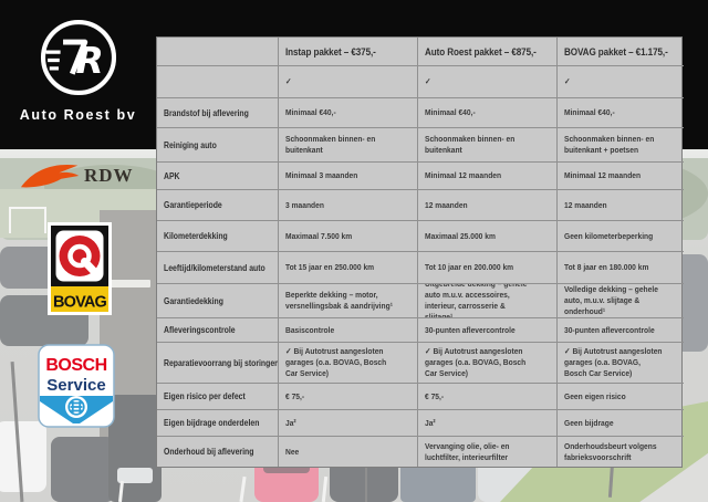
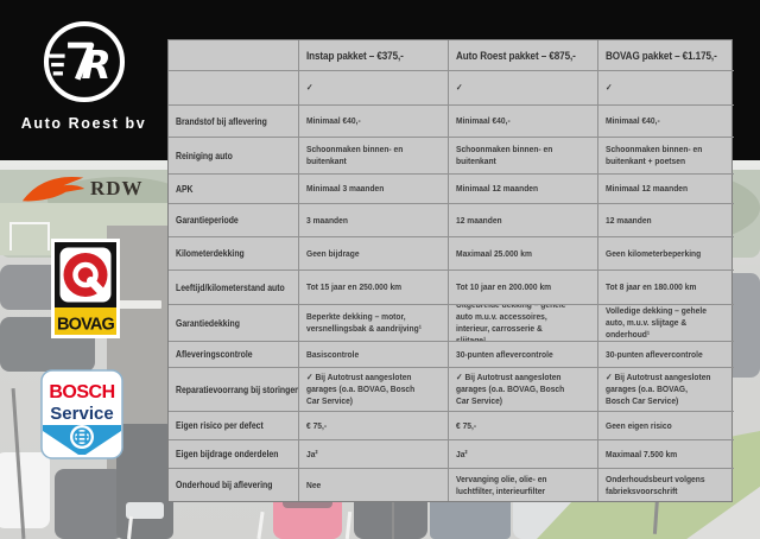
  R
  Auto Roest bv
  RDW
  BOVAG
  BOSCH
  Service
  Instap pakket – €375,-
  Auto Roest pakket – €875,-
  BOVAG pakket – €1.175,-
  ✓
  ✓
  ✓
  Brandstof bij aflevering
  Minimaal €40,-
  Minimaal €40,-
  Minimaal €40,-
  Reiniging auto
  Schoonmaken binnen- en buitenkant
  Schoonmaken binnen- en buitenkant
  Schoonmaken binnen- en buitenkant + poetsen
  APK
  Minimaal 3 maanden
  Minimaal 12 maanden
  Minimaal 12 maanden
  Garantieperiode
  3 maanden
  12 maanden
  12 maanden
  Kilometerdekking
- Maximaal 7.500 km
+ Geen bijdrage
  Maximaal 25.000 km
  Geen kilometerbeperking
  Leeftijd/kilometerstand auto
  Tot 15 jaar en 250.000 km
  Tot 10 jaar en 200.000 km
  Tot 8 jaar en 180.000 km
  Garantiedekking
  Beperkte dekking – motor, versnellingsbak & aandrijving¹
  Uitgebreide dekking – gehele auto m.u.v. accessoires, interieur, carrosserie & slijtage¹
  Volledige dekking – gehele auto, m.u.v. slijtage & onderhoud¹
  Afleveringscontrole
  Basiscontrole
  30-punten aflevercontrole
  30-punten aflevercontrole
  Reparatievoorrang bij storingen
  ✓ Bij Autotrust aangesloten garages (o.a. BOVAG, Bosch Car Service)
  ✓ Bij Autotrust aangesloten garages (o.a. BOVAG, Bosch Car Service)
  ✓ Bij Autotrust aangesloten garages (o.a. BOVAG, Bosch Car Service)
  Eigen risico per defect
  € 75,-
  € 75,-
  Geen eigen risico
  Eigen bijdrage onderdelen
  Ja²
  Ja²
- Geen bijdrage
+ Maximaal 7.500 km
  Onderhoud bij aflevering
  Nee
  Vervanging olie, olie- en luchtfilter, interieurfilter
  Onderhoudsbeurt volgens fabrieksvoorschrift
